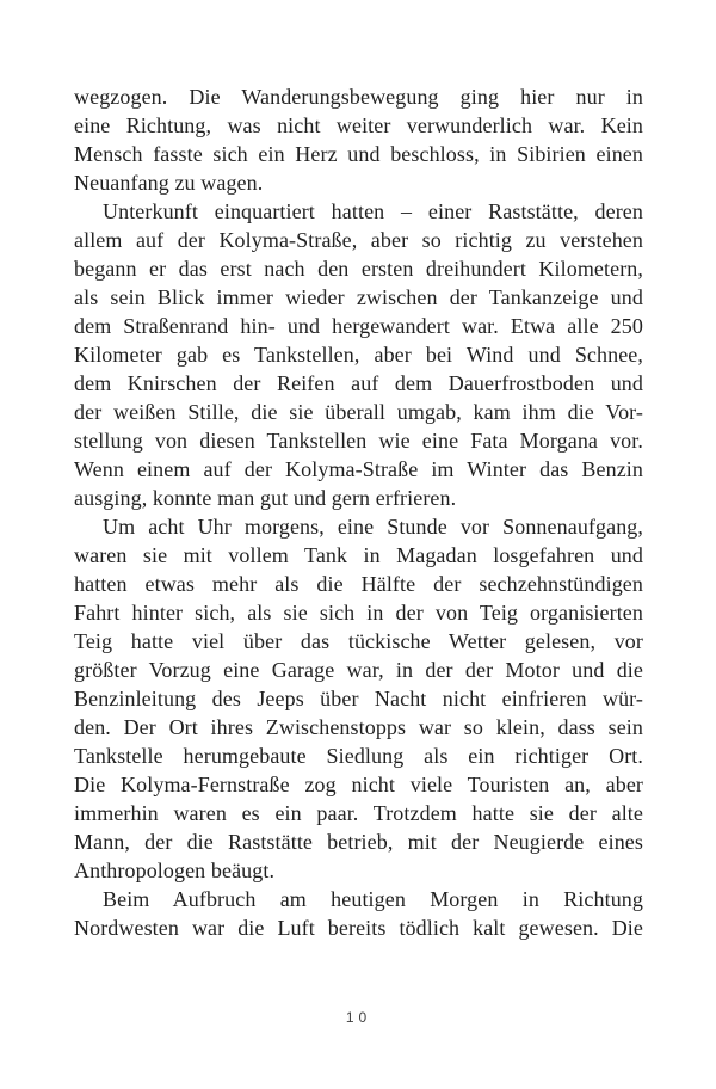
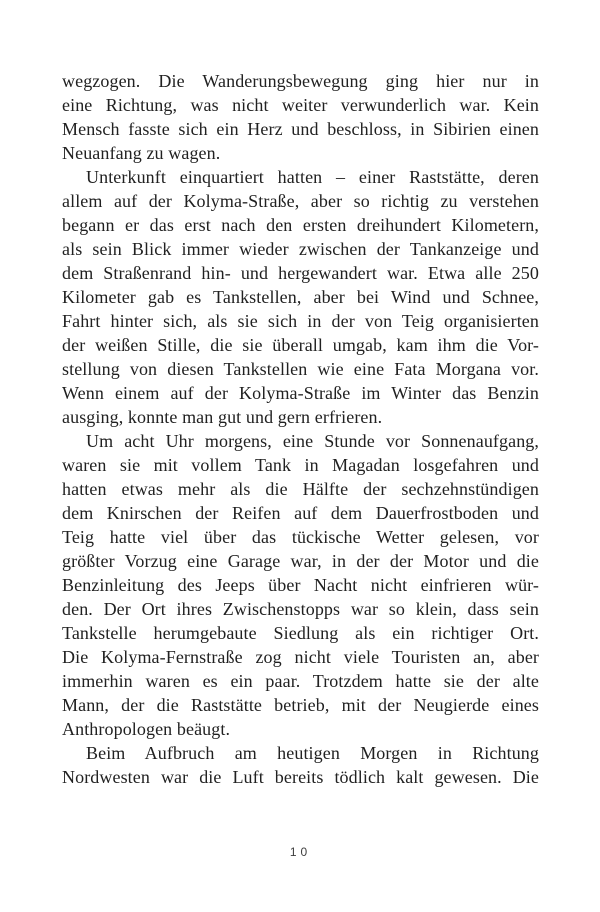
  wegzogen. Die Wanderungsbewegung ging hier nur in
  eine Richtung, was nicht weiter verwunderlich war. Kein
  Mensch fasste sich ein Herz und beschloss, in Sibirien einen
  Neuanfang zu wagen.
  Unterkunft einquartiert hatten – einer Raststätte, deren
  allem auf der Kolyma-Straße, aber so richtig zu verstehen
  begann er das erst nach den ersten dreihundert Kilometern,
  als sein Blick immer wieder zwischen der Tankanzeige und
  dem Straßenrand hin- und hergewandert war. Etwa alle 250
  Kilometer gab es Tankstellen, aber bei Wind und Schnee,
- dem Knirschen der Reifen auf dem Dauerfrostboden und
+ Fahrt hinter sich, als sie sich in der von Teig organisierten
  der weißen Stille, die sie überall umgab, kam ihm die Vor-
  stellung von diesen Tankstellen wie eine Fata Morgana vor.
  Wenn einem auf der Kolyma-Straße im Winter das Benzin
  ausging, konnte man gut und gern erfrieren.
  Um acht Uhr morgens, eine Stunde vor Sonnenaufgang,
  waren sie mit vollem Tank in Magadan losgefahren und
  hatten etwas mehr als die Hälfte der sechzehnstündigen
- Fahrt hinter sich, als sie sich in der von Teig organisierten
+ dem Knirschen der Reifen auf dem Dauerfrostboden und
  Teig hatte viel über das tückische Wetter gelesen, vor
  größter Vorzug eine Garage war, in der der Motor und die
  Benzinleitung des Jeeps über Nacht nicht einfrieren wür-
  den. Der Ort ihres Zwischenstopps war so klein, dass sein
  Tankstelle herumgebaute Siedlung als ein richtiger Ort.
  Die Kolyma-Fernstraße zog nicht viele Touristen an, aber
  immerhin waren es ein paar. Trotzdem hatte sie der alte
  Mann, der die Raststätte betrieb, mit der Neugierde eines
  Anthropologen beäugt.
  Beim Aufbruch am heutigen Morgen in Richtung
  Nordwesten war die Luft bereits tödlich kalt gewesen. Die
  10
